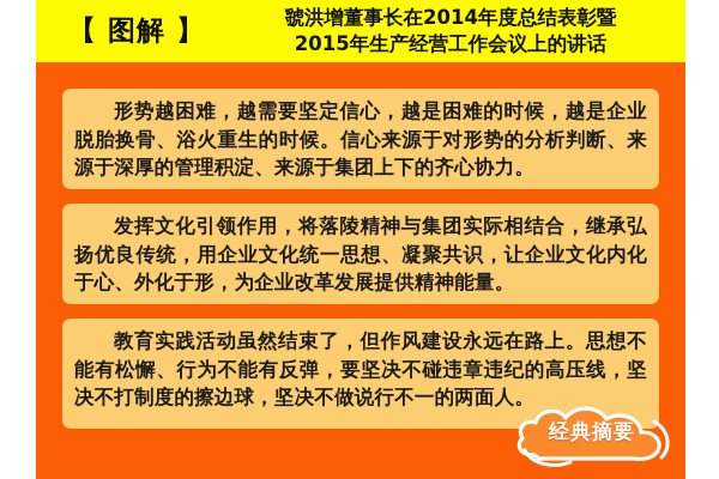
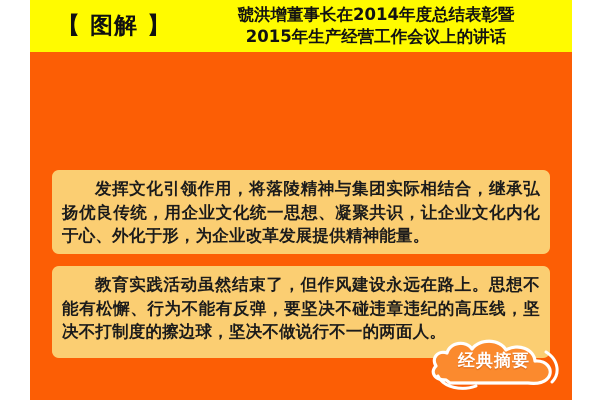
  【 图解 】
  虢洪增董事长在2014年度总结表彰暨
  2015年生产经营工作会议上的讲话
- 形势越困难，越需要坚定信心，越是困难的时候，越是企业脱胎换骨、浴火重生的时候。信心来源于对形势的分析判断、来源于深厚的管理积淀、来源于集团上下的齐心协力。
  发挥文化引领作用，将落陵精神与集团实际相结合，继承弘扬优良传统，用企业文化统一思想、凝聚共识，让企业文化内化于心、外化于形，为企业改革发展提供精神能量。
  教育实践活动虽然结束了，但作风建设永远在路上。思想不能有松懈、行为不能有反弹，要坚决不碰违章违纪的高压线，坚决不打制度的擦边球，坚决不做说行不一的两面人。
  经典摘要
